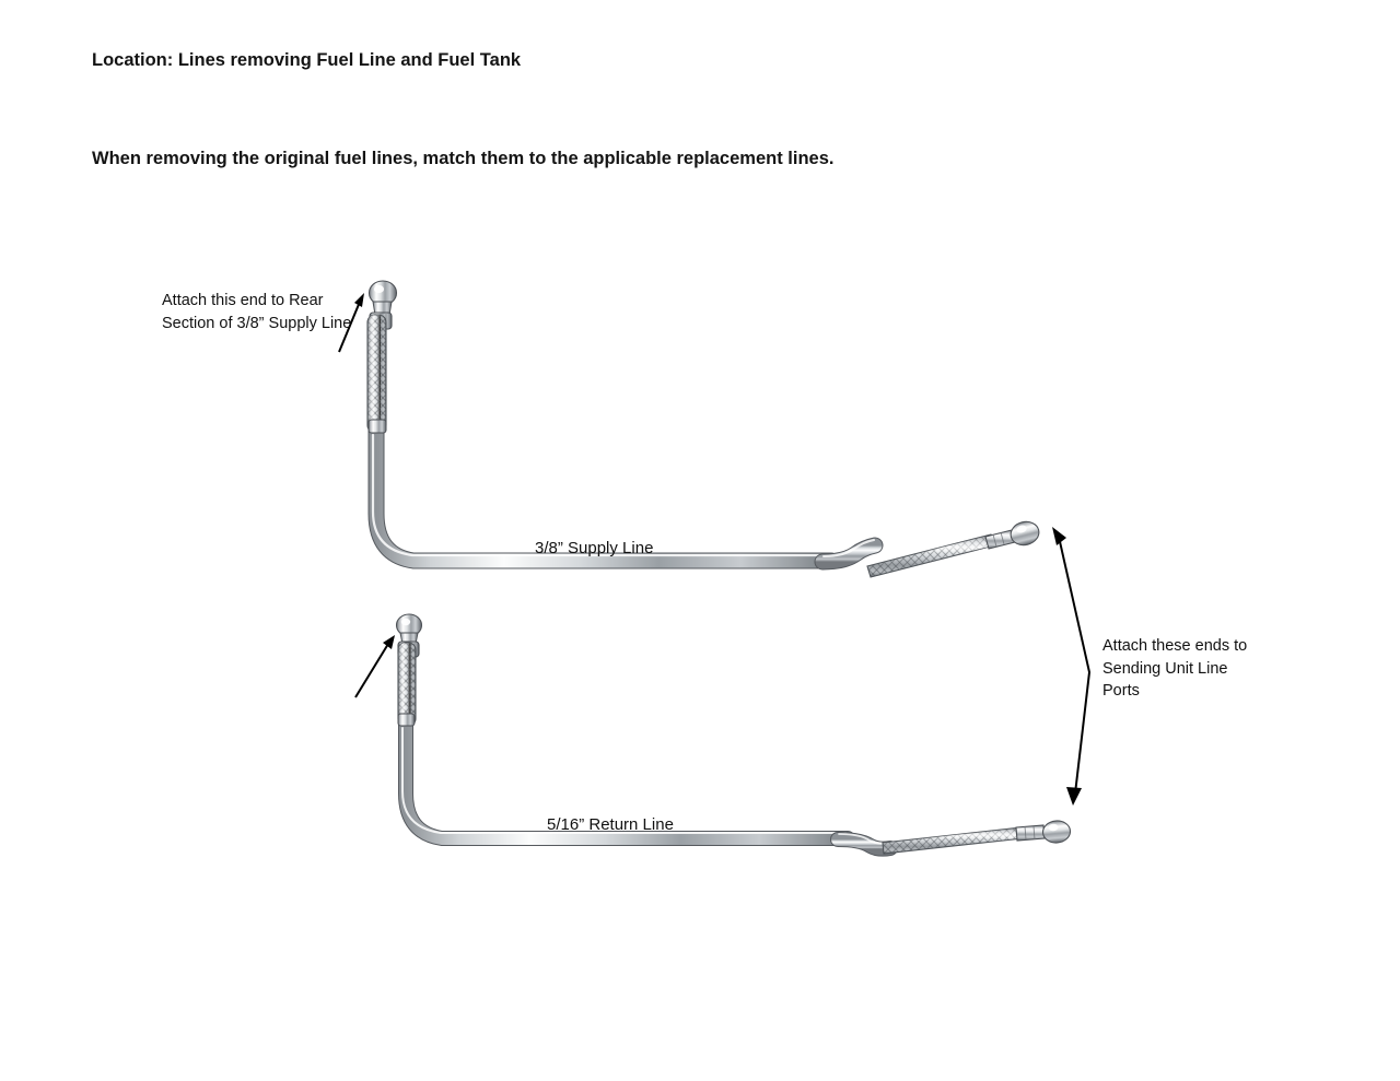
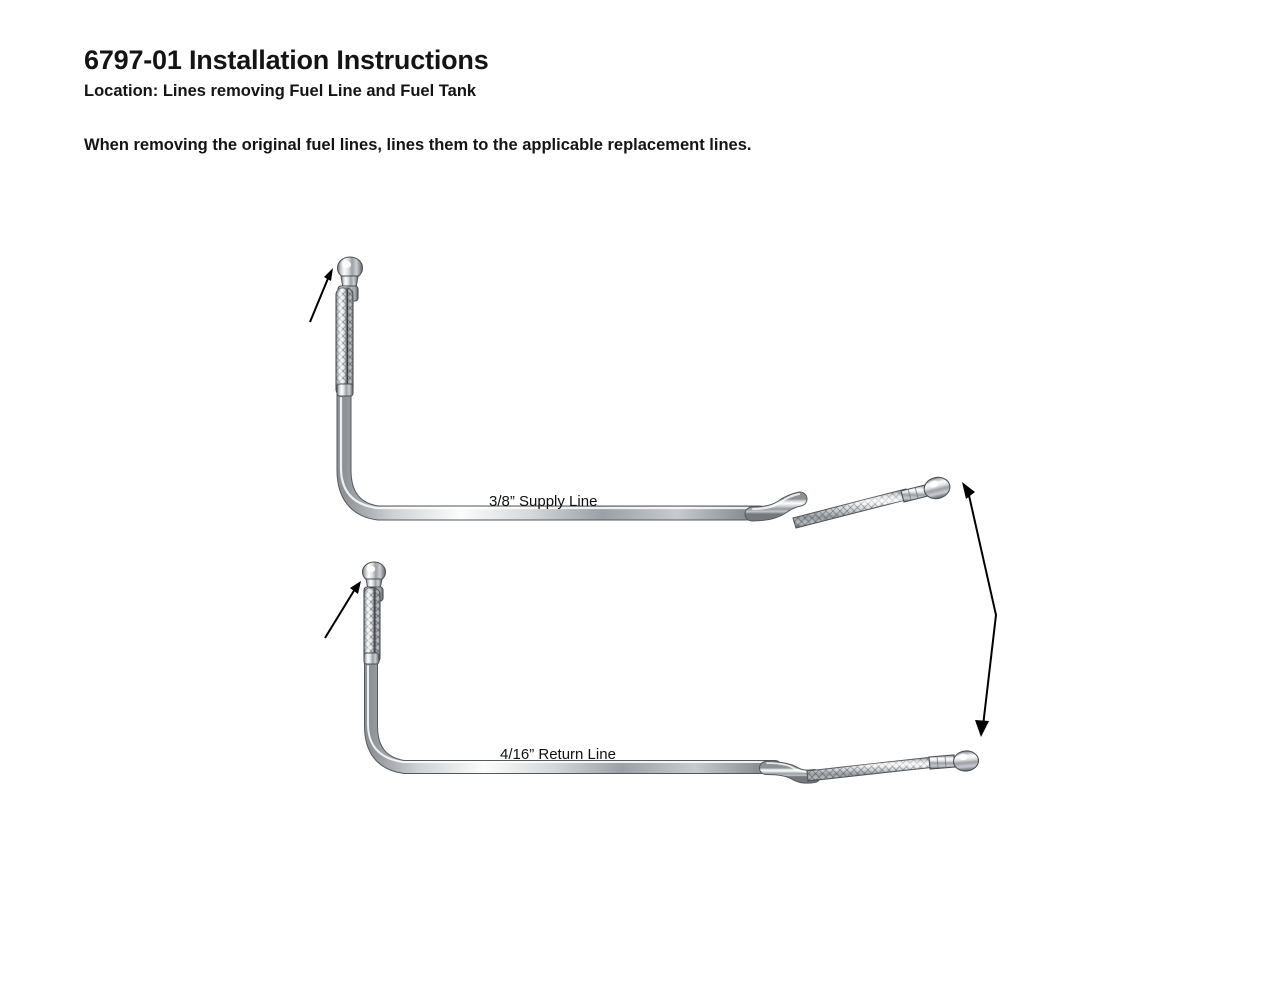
+ 6797-01 Installation Instructions
  Location: Lines removing Fuel Line and Fuel Tank
- When removing the original fuel lines, match them to the applicable replacement lines.
+ When removing the original fuel lines, lines them to the applicable replacement lines.
- Attach this end to Rear Section of 3/8” Supply Line
- Attach these ends to Sending Unit Line Ports
  3/8” Supply Line
- 5/16” Return Line
+ 4/16” Return Line
